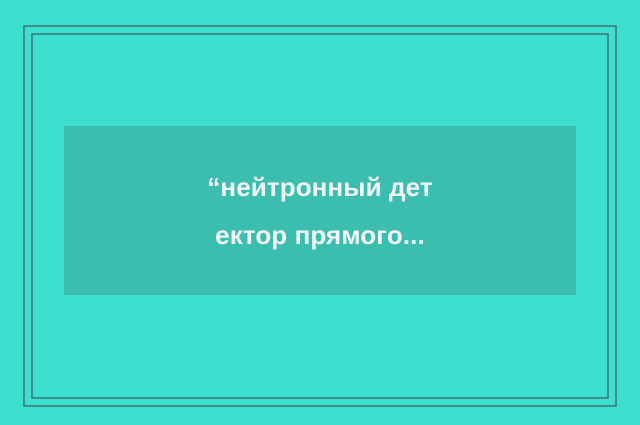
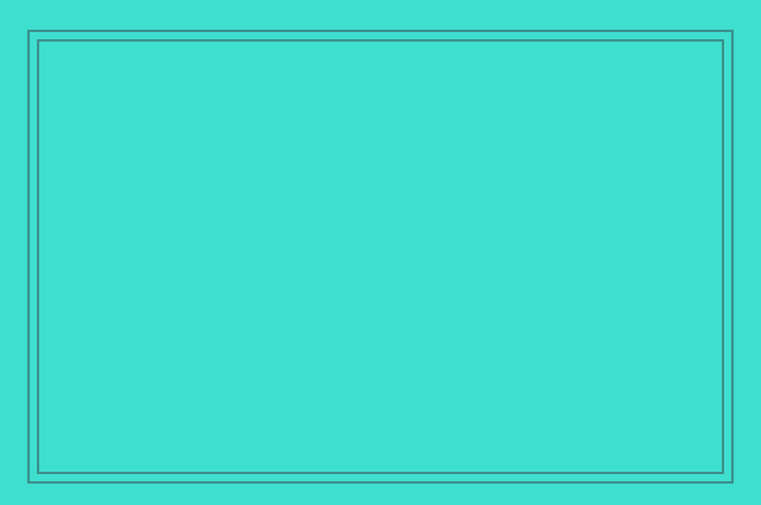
- “нейтронный дет
- ектор прямого...
